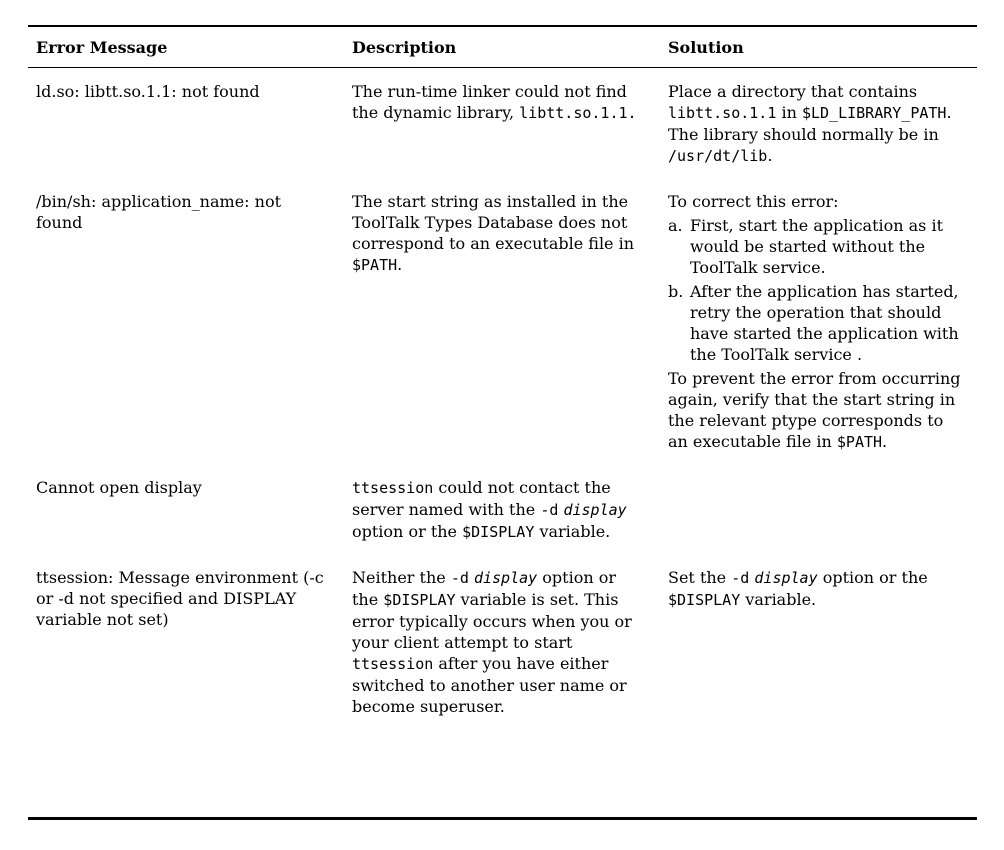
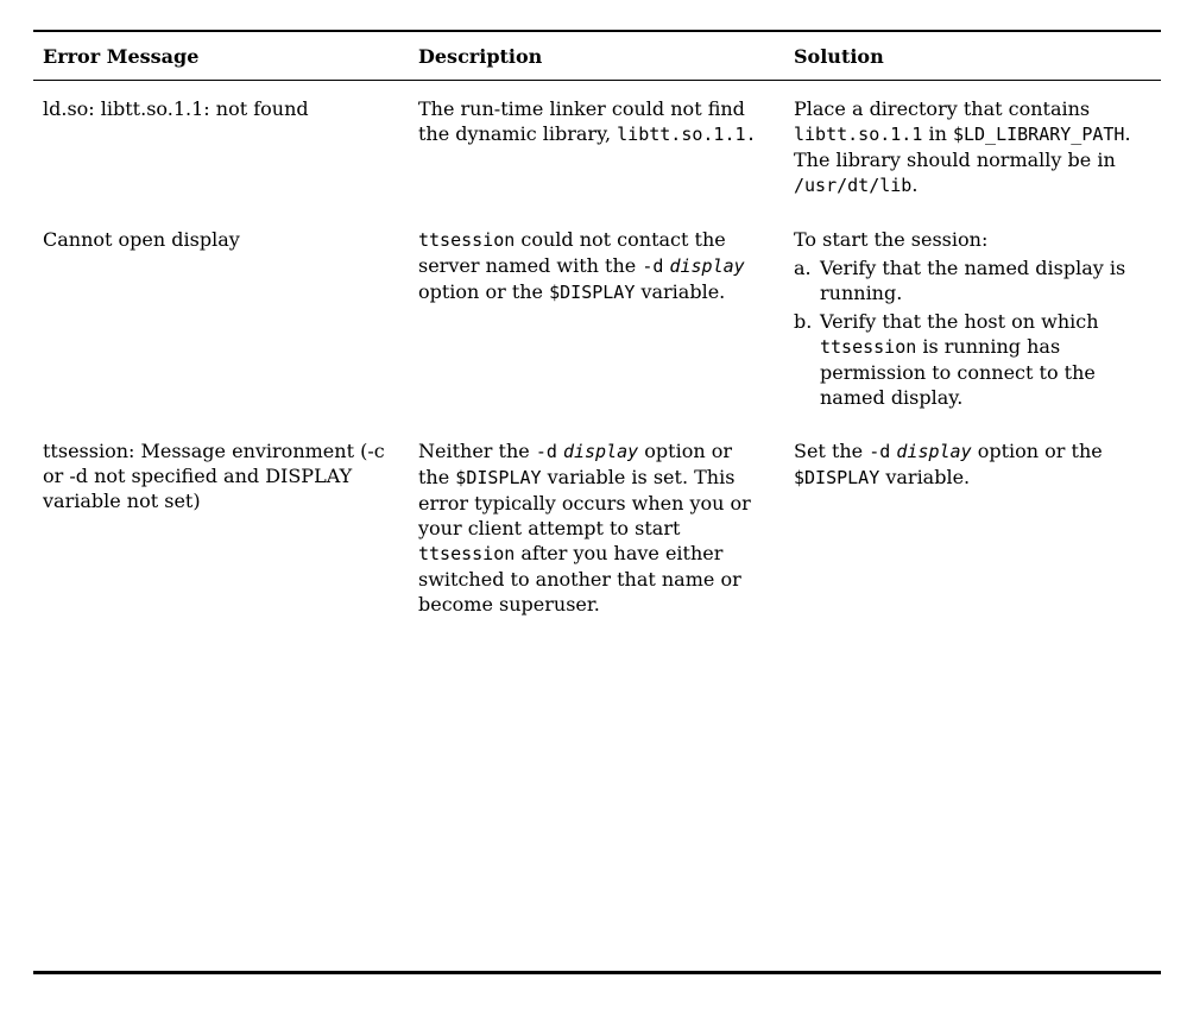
  Error Message
  Description
  Solution
  ld.so: libtt.so.1.1: not found
  The run-time linker could not find the dynamic library, libtt.so.1.1.
  Place a directory that contains libtt.so.1.1 in $LD_LIBRARY_PATH. The library should normally be in /usr/dt/lib.
- /bin/sh: application_name: not found
- The start string as installed in the ToolTalk Types Database does not correspond to an executable file in $PATH.
- To correct this error:
- a. First, start the application as it would be started without the ToolTalk service.
- b. After the application has started, retry the operation that should have started the application with the ToolTalk service .
- To prevent the error from occurring again, verify that the start string in the relevant ptype corresponds to an executable file in $PATH.
  Cannot open display
  ttsession could not contact the server named with the -d display option or the $DISPLAY variable.
+ To start the session:
+ a. Verify that the named display is running.
+ b. Verify that the host on which ttsession is running has permission to connect to the named display.
  ttsession: Message environment (-c or -d not specified and DISPLAY variable not set)
- Neither the -d display option or the $DISPLAY variable is set. This error typically occurs when you or your client attempt to start ttsession after you have either switched to another user name or become superuser.
+ Neither the -d display option or the $DISPLAY variable is set. This error typically occurs when you or your client attempt to start ttsession after you have either switched to another that name or become superuser.
  Set the -d display option or the $DISPLAY variable.
